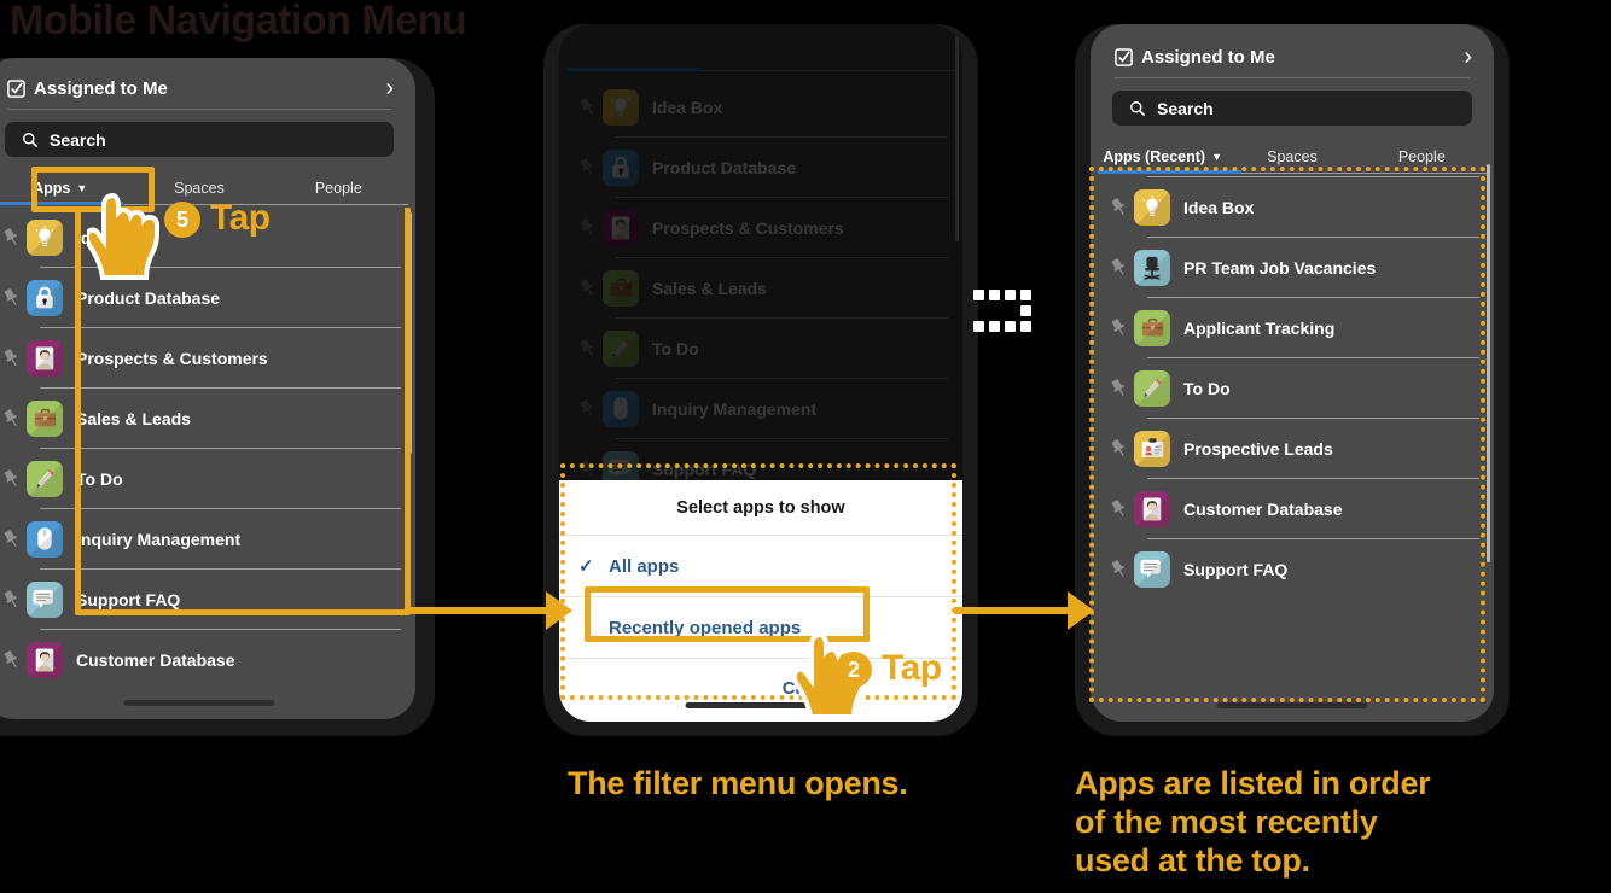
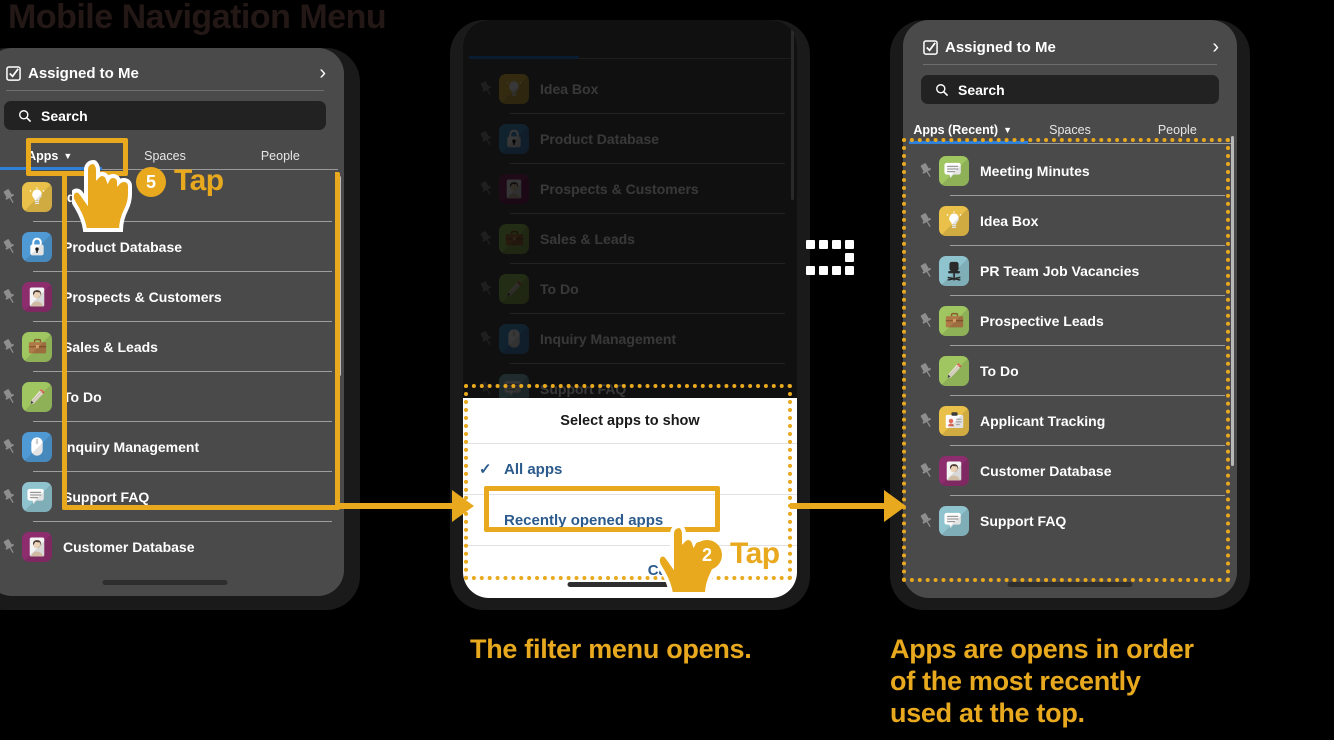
  Mobile Navigation Menu
  Assigned to Me
  ›
  Search
  Apps
  ▼
  Spaces
  People
  Product Database
  Prospects & Customers
  Sales & Leads
  To Do
  Inquiry Management
  Support FAQ
  Customer Database
  Idea Box
  Product Database
  Prospects & Customers
  Sales & Leads
  To Do
  Inquiry Management
  Support FAQ
  Select apps to show
  ✓
  All apps
  Recently opened apps
  Assigned to Me
  ›
  Search
  Apps (Recent)
  ▼
  Spaces
  People
+ Meeting Minutes
  Idea Box
  PR Team Job Vacancies
- Applicant Tracking
+ Prospective Leads
  To Do
- Prospective Leads
+ Applicant Tracking
  Customer Database
  Support FAQ
  5
  Tap
  2
  Tap
  The filter menu opens.
- Apps are listed in order
+ Apps are opens in order
  of the most recently
  used at the top.
